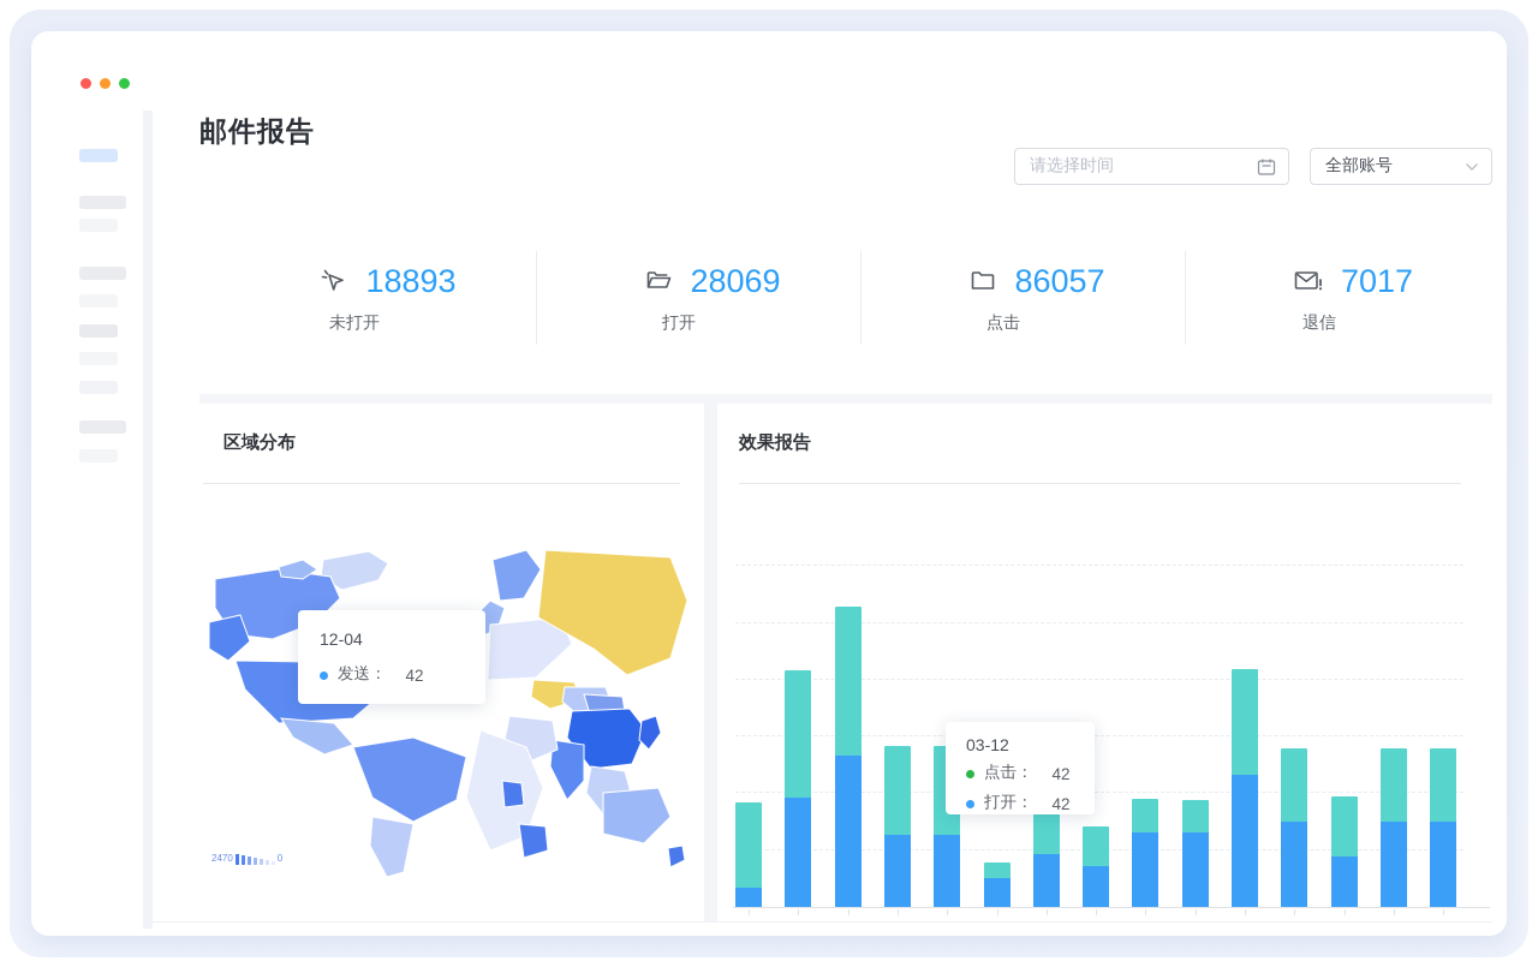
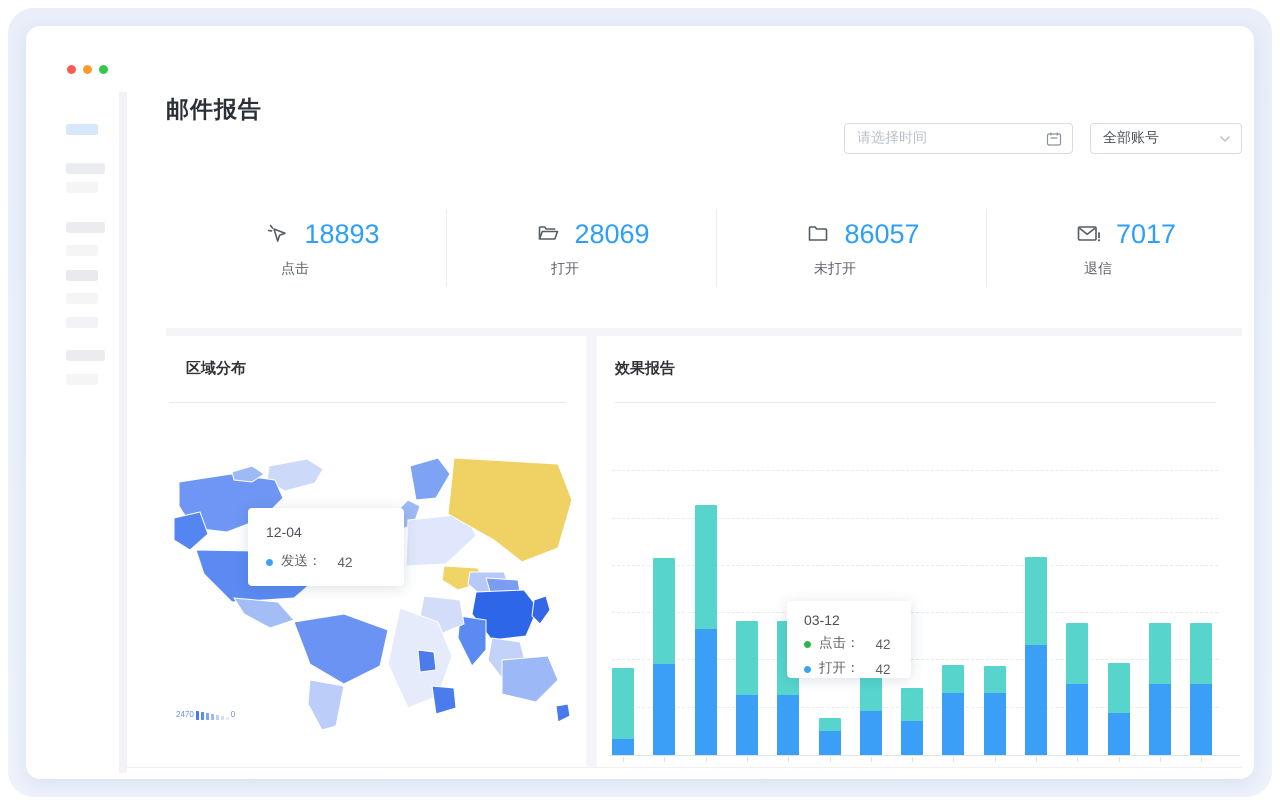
  邮件报告
  请选择时间
  全部账号
  18893
- 未打开
+ 点击
  28069
  打开
  86057
- 点击
+ 未打开
  7017
  退信
  区域分布
  2470
  0
  12-04
  发送：
  42
  效果报告
  03-12
  点击：
  42
  打开：
  42
